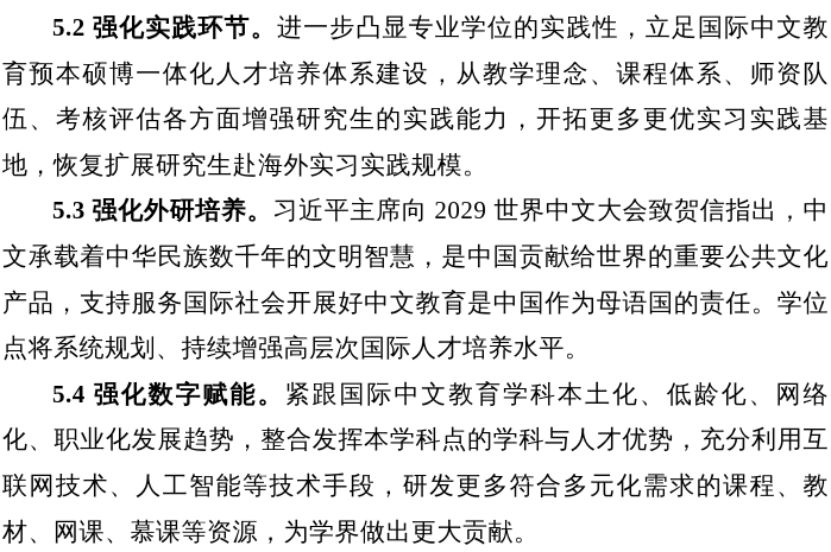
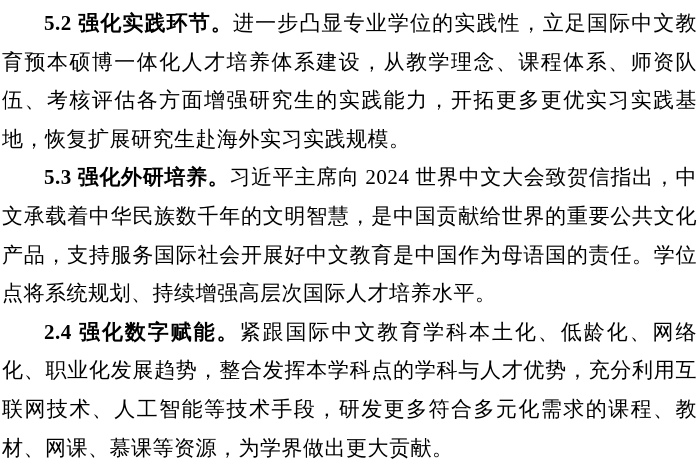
  5.2 强化实践环节。进一步凸显专业学位的实践性，立足国际中文教育预本硕博一体化人才培养体系建设，从教学理念、课程体系、师资队伍、考核评估各方面增强研究生的实践能力，开拓更多更优实习实践基地，恢复扩展研究生赴海外实习实践规模。
- 5.3 强化外研培养。习近平主席向 2029 世界中文大会致贺信指出，中文承载着中华民族数千年的文明智慧，是中国贡献给世界的重要公共文化产品，支持服务国际社会开展好中文教育是中国作为母语国的责任。学位点将系统规划、持续增强高层次国际人才培养水平。
+ 5.3 强化外研培养。习近平主席向 2024 世界中文大会致贺信指出，中文承载着中华民族数千年的文明智慧，是中国贡献给世界的重要公共文化产品，支持服务国际社会开展好中文教育是中国作为母语国的责任。学位点将系统规划、持续增强高层次国际人才培养水平。
- 5.4 强化数字赋能。紧跟国际中文教育学科本土化、低龄化、网络化、职业化发展趋势，整合发挥本学科点的学科与人才优势，充分利用互联网技术、人工智能等技术手段，研发更多符合多元化需求的课程、教材、网课、慕课等资源，为学界做出更大贡献。
+ 2.4 强化数字赋能。紧跟国际中文教育学科本土化、低龄化、网络化、职业化发展趋势，整合发挥本学科点的学科与人才优势，充分利用互联网技术、人工智能等技术手段，研发更多符合多元化需求的课程、教材、网课、慕课等资源，为学界做出更大贡献。
